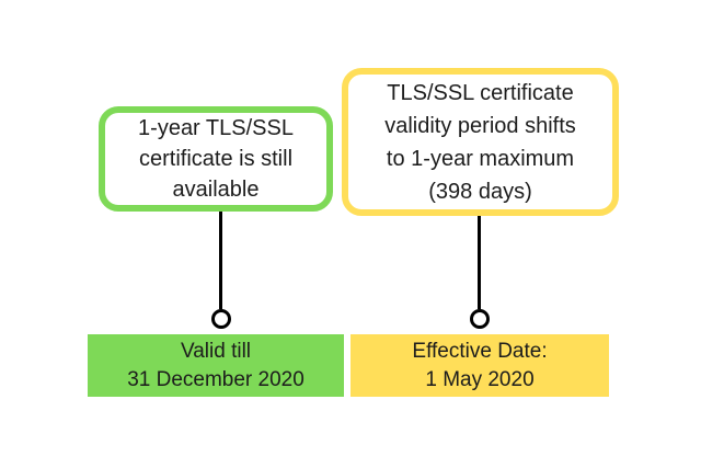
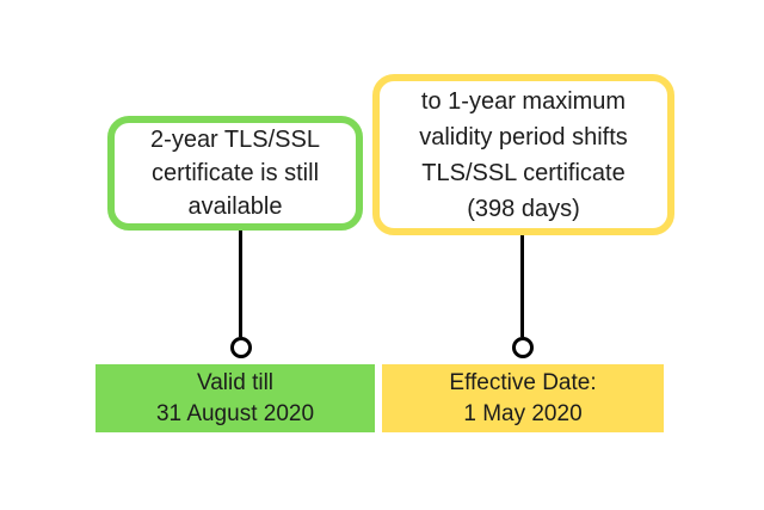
- 1-year TLS/SSL
+ 2-year TLS/SSL
  certificate is still
  available
- TLS/SSL certificate
+ to 1-year maximum
  validity period shifts
- to 1-year maximum
+ TLS/SSL certificate
  (398 days)
  Valid till
- 31 December 2020
+ 31 August 2020
  Effective Date:
  1 May 2020
